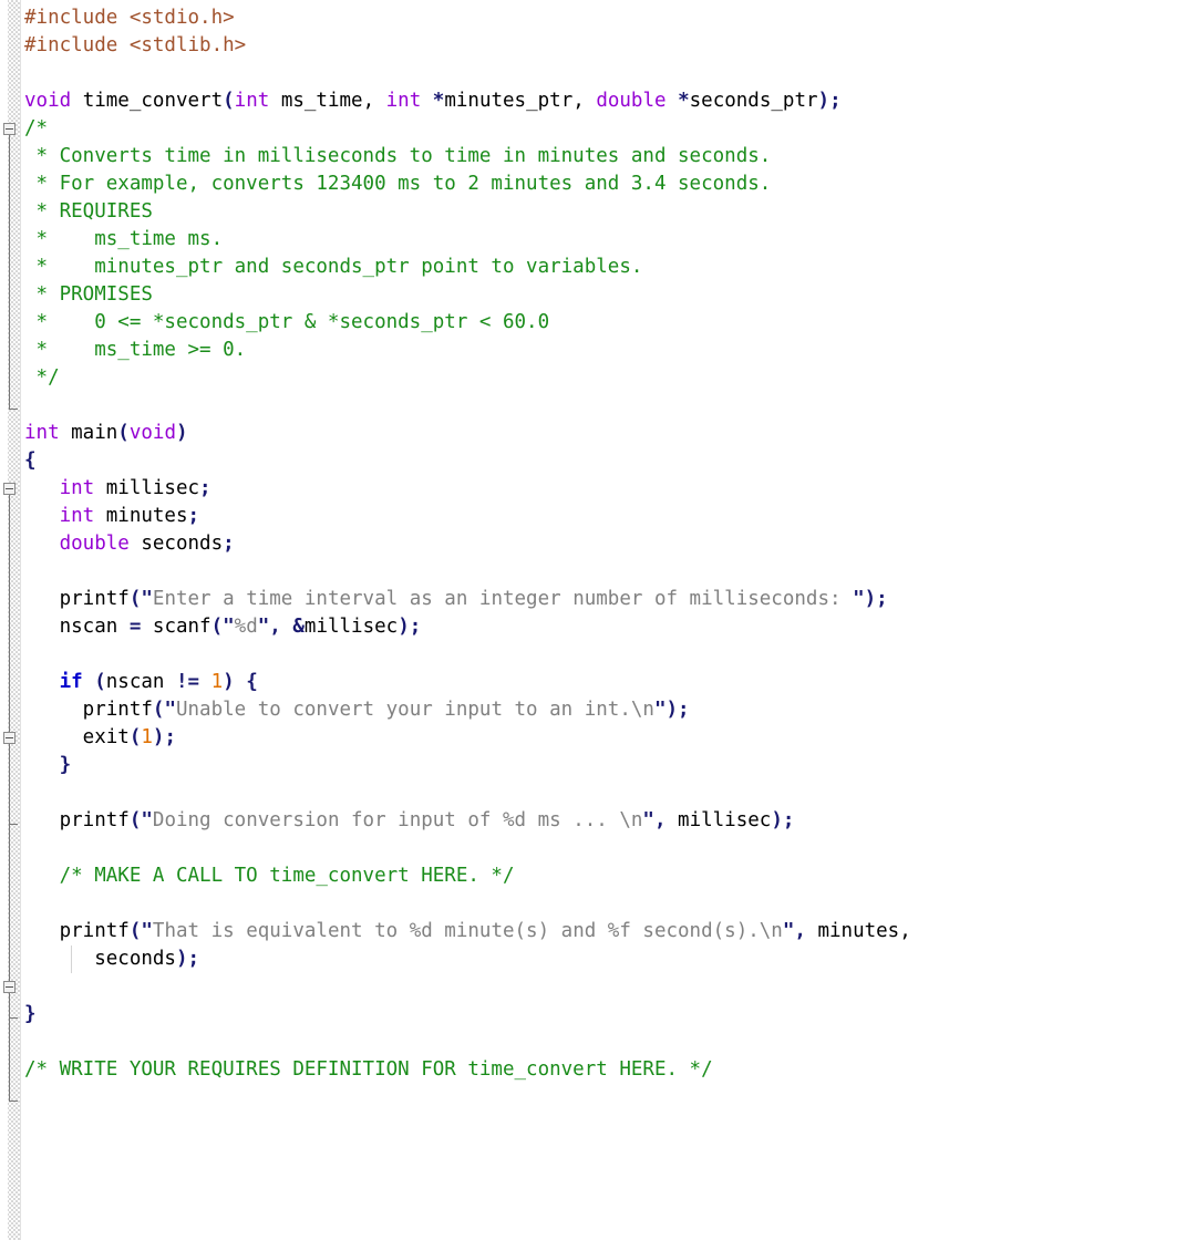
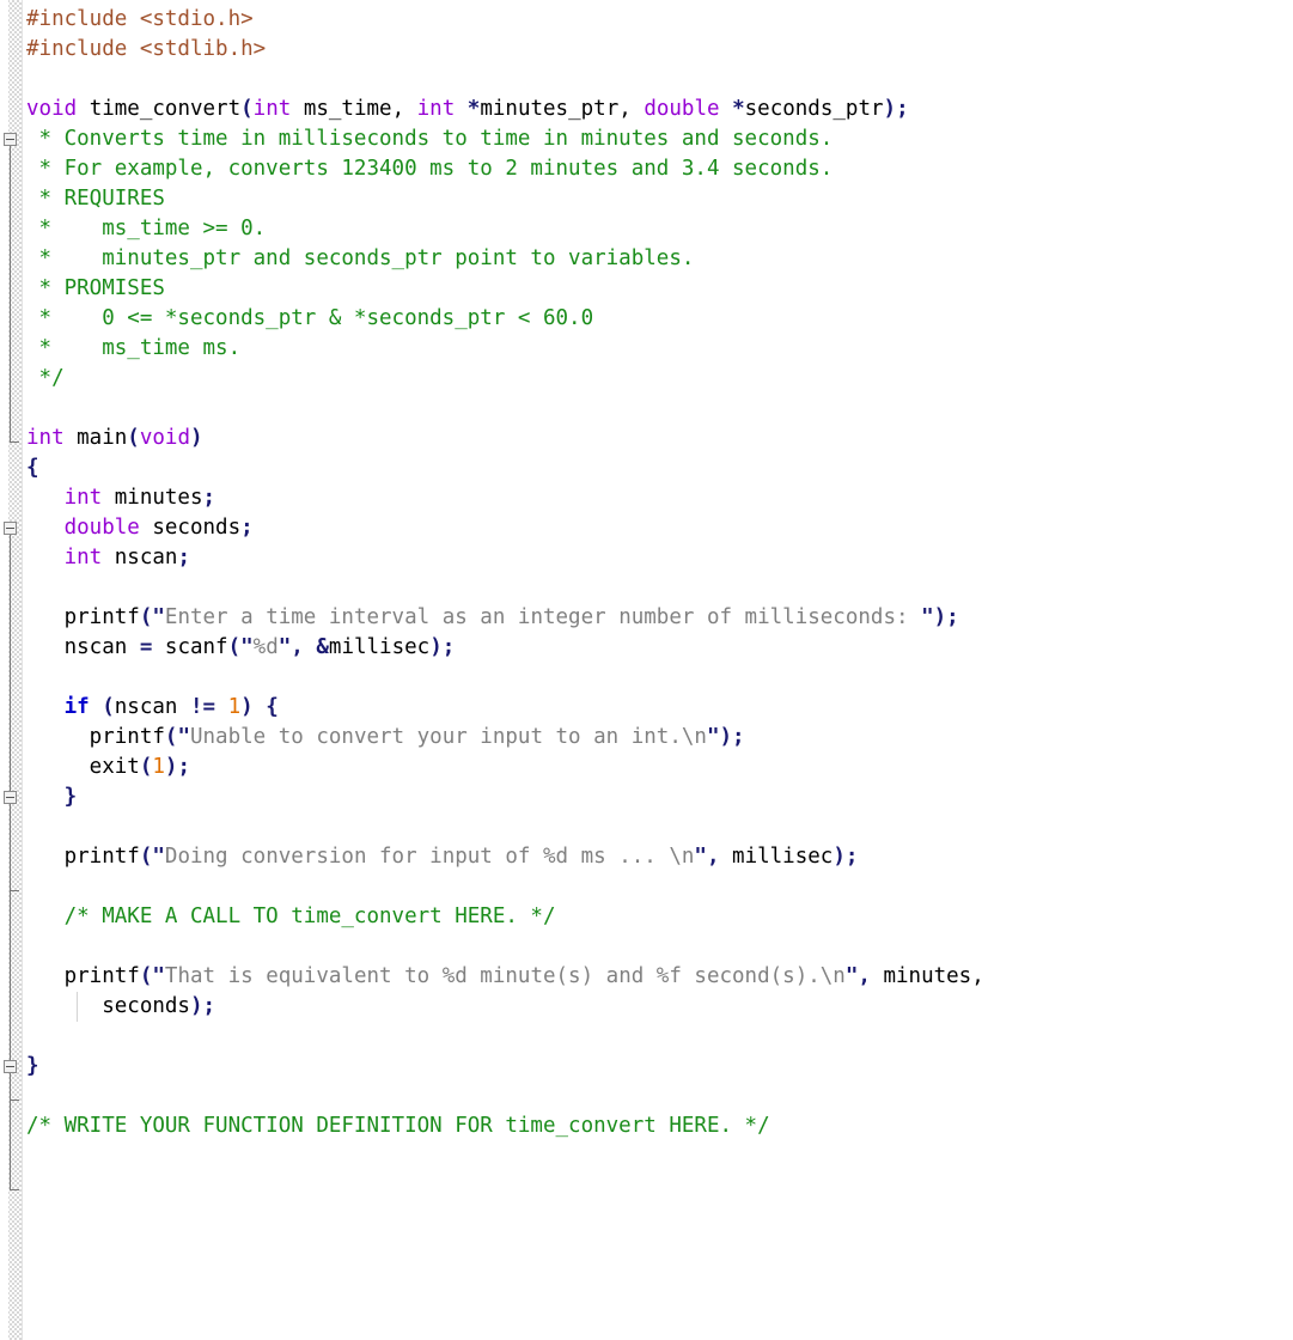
  #include <stdio.h>
  #include <stdlib.h>
  void time_convert(int ms_time, int *minutes_ptr, double *seconds_ptr);
- /*
  * Converts time in milliseconds to time in minutes and seconds.
  * For example, converts 123400 ms to 2 minutes and 3.4 seconds.
  * REQUIRES
- * ms_time ms.
+ * ms_time >= 0.
  * minutes_ptr and seconds_ptr point to variables.
  * PROMISES
  * 0 <= *seconds_ptr & *seconds_ptr < 60.0
- * ms_time >= 0.
+ * ms_time ms.
  */
  int main(void)
  {
- int millisec;
  int minutes;
  double seconds;
+ int nscan;
  printf("Enter a time interval as an integer number of milliseconds: ");
  nscan = scanf("%d", &millisec);
  if (nscan != 1) {
  printf("Unable to convert your input to an int.\n");
  exit(1);
  }
  printf("Doing conversion for input of %d ms ... \n", millisec);
  /* MAKE A CALL TO time_convert HERE. */
  printf("That is equivalent to %d minute(s) and %f second(s).\n", minutes,
  seconds);
  }
- /* WRITE YOUR REQUIRES DEFINITION FOR time_convert HERE. */
+ /* WRITE YOUR FUNCTION DEFINITION FOR time_convert HERE. */
